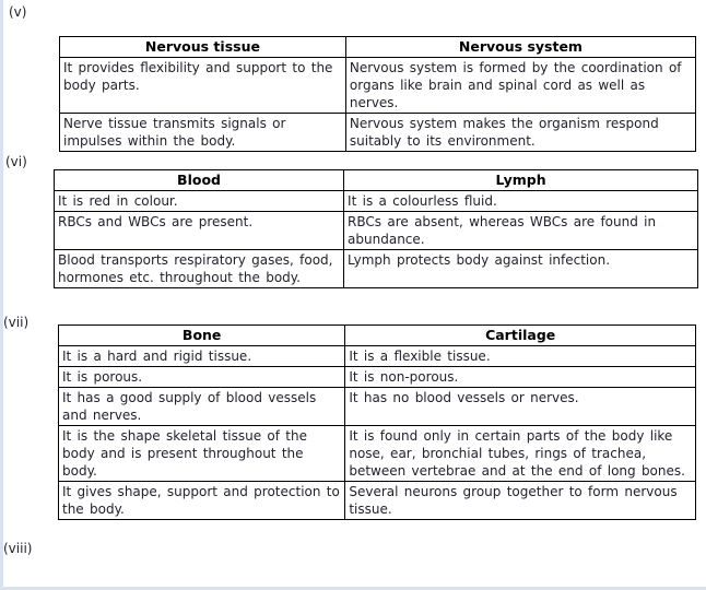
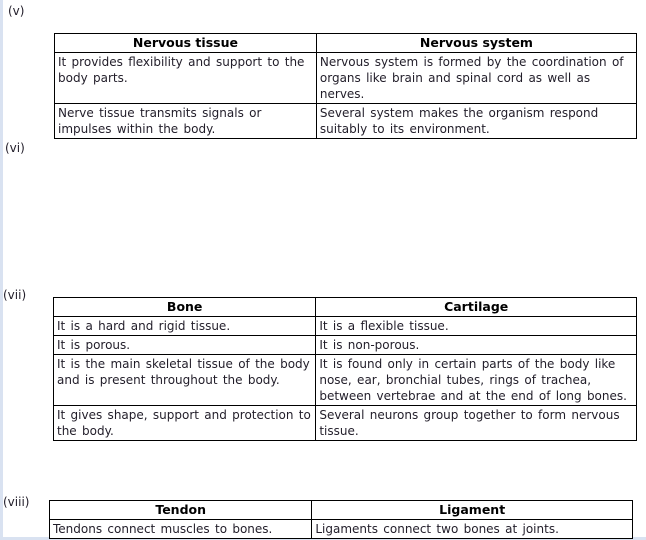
  (v)
  Nervous tissue	Nervous system
  It provides flexibility and support to the body parts.	Nervous system is formed by the coordination of organs like brain and spinal cord as well as nerves.
- Nerve tissue transmits signals or impulses within the body.	Nervous system makes the organism respond suitably to its environment.
+ Nerve tissue transmits signals or impulses within the body.	Several system makes the organism respond suitably to its environment.
  (vi)
- Blood	Lymph
- It is red in colour.	It is a colourless fluid.
- RBCs and WBCs are present.	RBCs are absent, whereas WBCs are found in abundance.
- Blood transports respiratory gases, food, hormones etc. throughout the body.	Lymph protects body against infection.
  (vii)
  Bone	Cartilage
  It is a hard and rigid tissue.	It is a flexible tissue.
  It is porous.	It is non-porous.
- It has a good supply of blood vessels and nerves.	It has no blood vessels or nerves.
- It is the shape skeletal tissue of the body and is present throughout the body.	It is found only in certain parts of the body like nose, ear, bronchial tubes, rings of trachea, between vertebrae and at the end of long bones.
+ It is the main skeletal tissue of the body and is present throughout the body.	It is found only in certain parts of the body like nose, ear, bronchial tubes, rings of trachea, between vertebrae and at the end of long bones.
  It gives shape, support and protection to the body.	Several neurons group together to form nervous tissue.
  (viii)
+ Tendon	Ligament
+ Tendons connect muscles to bones.	Ligaments connect two bones at joints.
